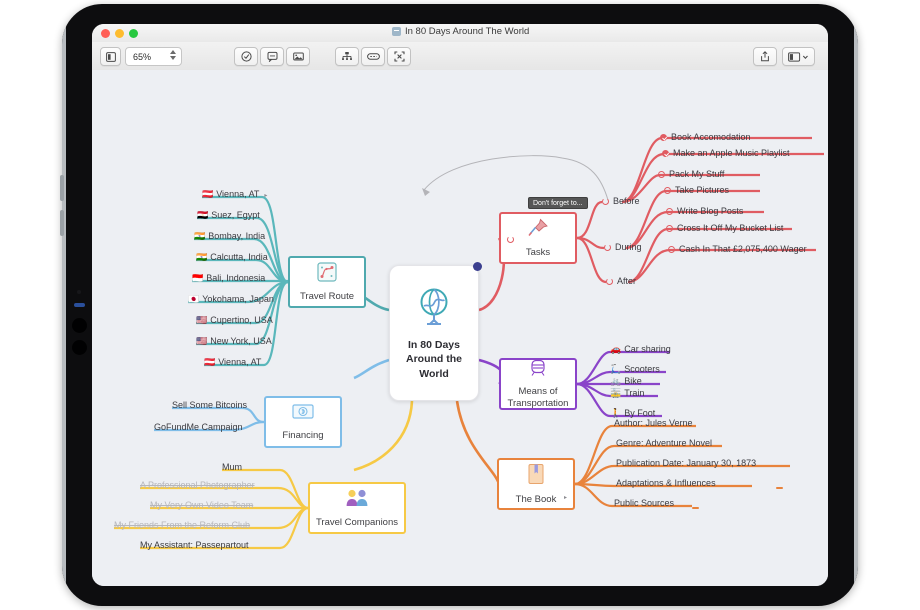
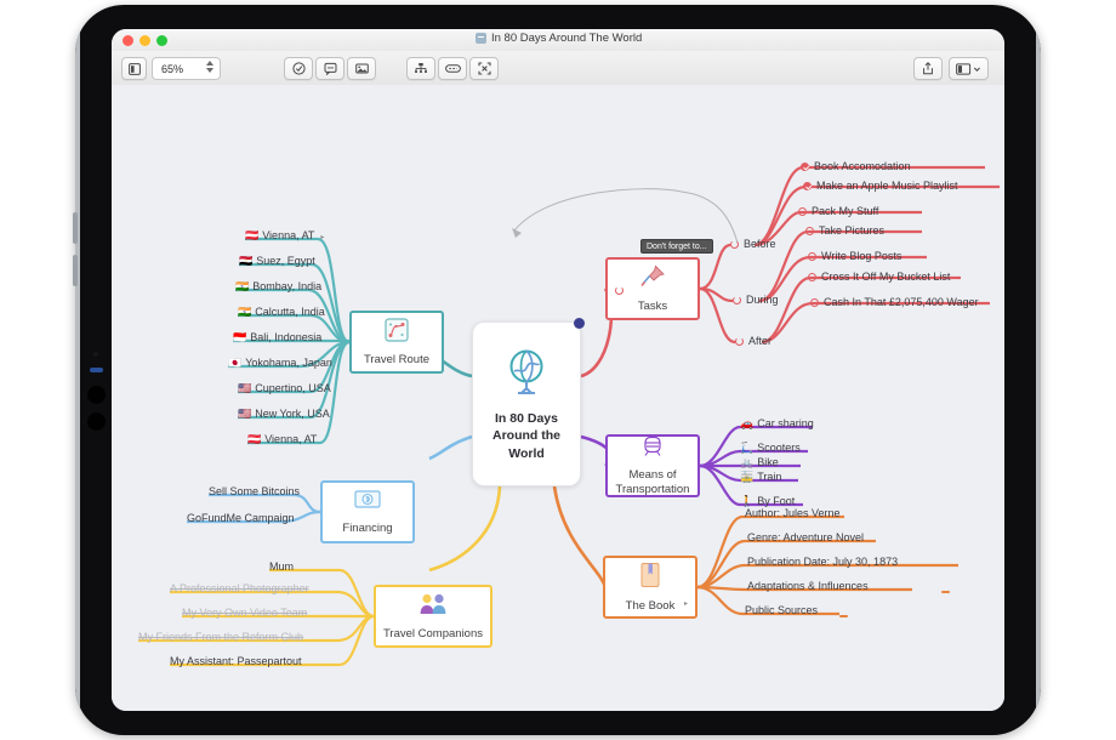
  In 80 Days Around The World
  65%
  In 80 Days
  Around the
  World
  Travel Route
  🇦🇹
  Vienna, AT
  🇪🇬
  Suez, Egypt
  🇮🇳
  Bombay, India
  🇮🇳
  Calcutta, India
  🇮🇩
  Bali, Indonesia
  🇯🇵
  Yokohama, Japan
  🇺🇸
  Cupertino, USA
  🇺🇸
  New York, USA
  🇦🇹
  Vienna, AT
  Financing
  Sell Some Bitcoins
  GoFundMe Campaign
  Travel Companions
  Mum
  A Professional Photographer
  My Very Own Video Team
  My Friends From the Reform Club
  My Assistant: Passepartout
  Tasks
  Before
  Book Accomodation
  Make an Apple Music Playlist
  Pack My Stuff
  During
  Take Pictures
  Write Blog Posts
  After
  Cross It Off My Bucket List
  Cash In That £2,075,400 Wager
  Means of
  Transportation
  🚗
  Car sharing
  🛴
  Scooters
  🚲
  Bike
  🚋
  Train
  🚶
  By Foot
  The Book
  Author: Jules Verne
  Genre: Adventure Novel
- Publication Date: January 30, 1873
+ Publication Date: July 30, 1873
  Adaptations & Influences
  Public Sources
